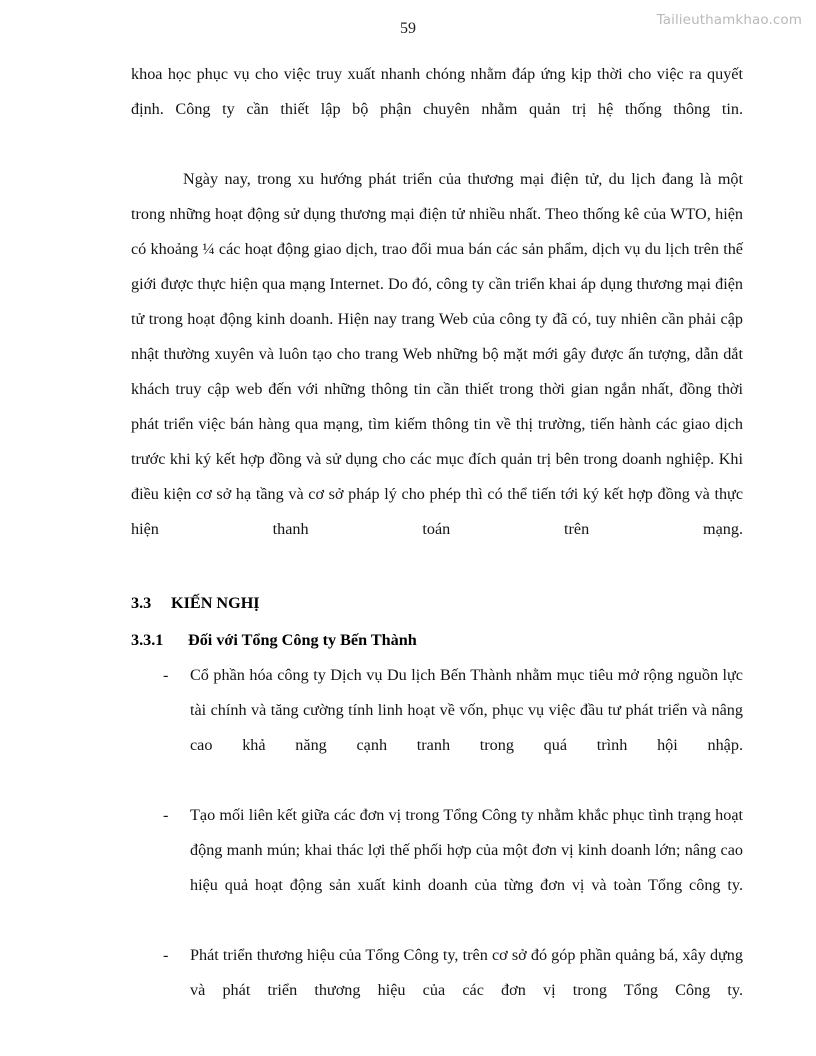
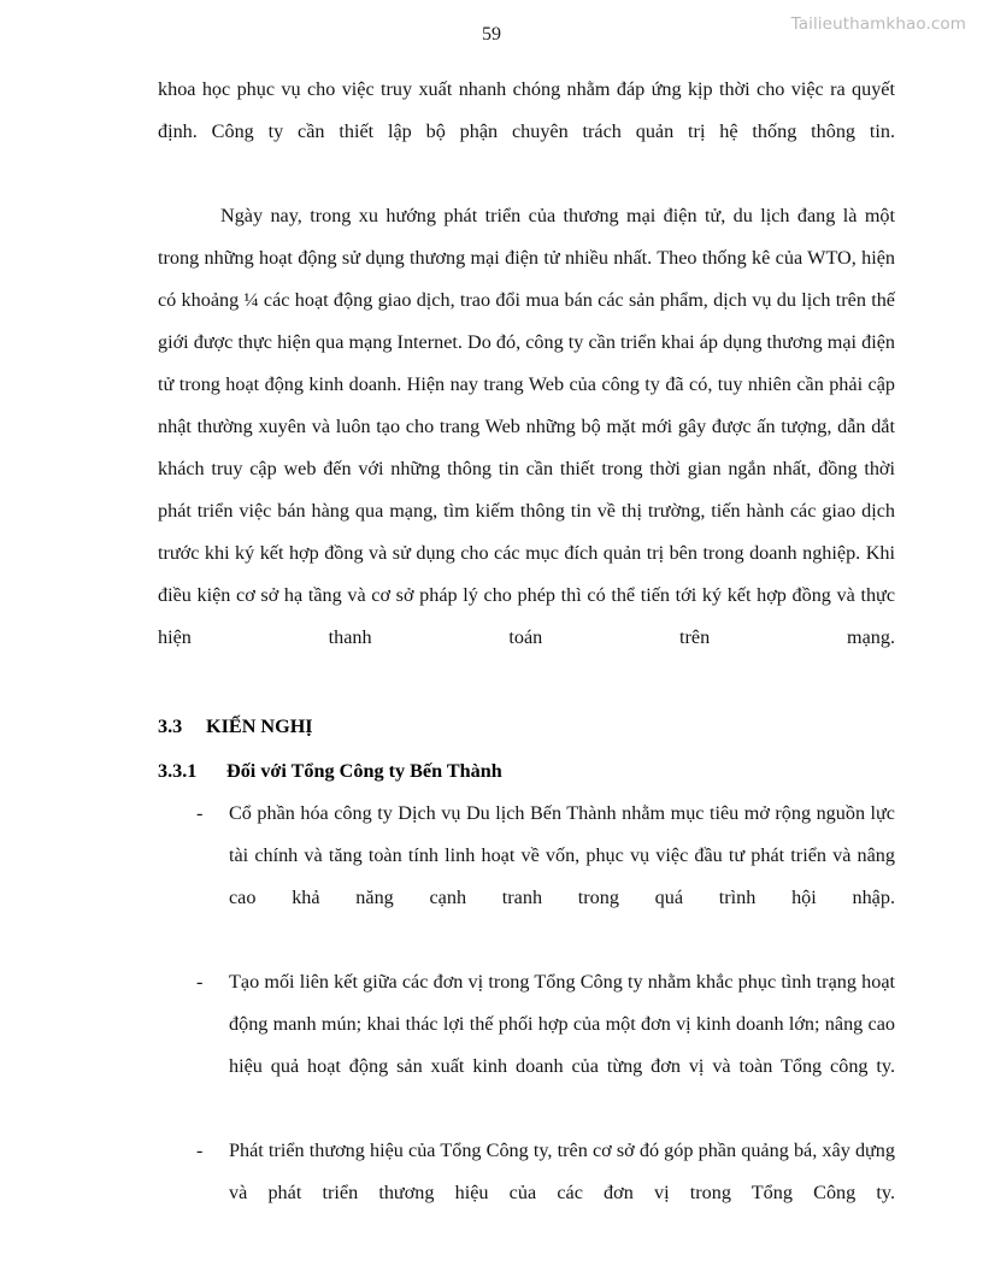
  Tailieuthamkhao.com
  59
- khoa học phục vụ cho việc truy xuất nhanh chóng nhằm đáp ứng kịp thời cho việc ra quyết định. Công ty cần thiết lập bộ phận chuyên nhằm quản trị hệ thống thông tin.
+ khoa học phục vụ cho việc truy xuất nhanh chóng nhằm đáp ứng kịp thời cho việc ra quyết định. Công ty cần thiết lập bộ phận chuyên trách quản trị hệ thống thông tin.
  Ngày nay, trong xu hướng phát triển của thương mại điện tử, du lịch đang là một trong những hoạt động sử dụng thương mại điện tử nhiều nhất. Theo thống kê của WTO, hiện có khoảng ¼ các hoạt động giao dịch, trao đổi mua bán các sản phẩm, dịch vụ du lịch trên thế giới được thực hiện qua mạng Internet. Do đó, công ty cần triển khai áp dụng thương mại điện tử trong hoạt động kinh doanh. Hiện nay trang Web của công ty đã có, tuy nhiên cần phải cập nhật thường xuyên và luôn tạo cho trang Web những bộ mặt mới gây được ấn tượng, dẫn dắt khách truy cập web đến với những thông tin cần thiết trong thời gian ngắn nhất, đồng thời phát triển việc bán hàng qua mạng, tìm kiếm thông tin về thị trường, tiến hành các giao dịch trước khi ký kết hợp đồng và sử dụng cho các mục đích quản trị bên trong doanh nghiệp. Khi điều kiện cơ sở hạ tầng và cơ sở pháp lý cho phép thì có thể tiến tới ký kết hợp đồng và thực hiện thanh toán trên mạng.
  3.3
  KIẾN NGHỊ
  3.3.1
  Đối với Tổng Công ty Bến Thành
  -
- Cổ phần hóa công ty Dịch vụ Du lịch Bến Thành nhằm mục tiêu mở rộng nguồn lực tài chính và tăng cường tính linh hoạt về vốn, phục vụ việc đầu tư phát triển và nâng cao khả năng cạnh tranh trong quá trình hội nhập.
+ Cổ phần hóa công ty Dịch vụ Du lịch Bến Thành nhằm mục tiêu mở rộng nguồn lực tài chính và tăng toàn tính linh hoạt về vốn, phục vụ việc đầu tư phát triển và nâng cao khả năng cạnh tranh trong quá trình hội nhập.
  -
  Tạo mối liên kết giữa các đơn vị trong Tổng Công ty nhằm khắc phục tình trạng hoạt động manh mún; khai thác lợi thế phối hợp của một đơn vị kinh doanh lớn; nâng cao hiệu quả hoạt động sản xuất kinh doanh của từng đơn vị và toàn Tổng công ty.
  -
  Phát triển thương hiệu của Tổng Công ty, trên cơ sở đó góp phần quảng bá, xây dựng và phát triển thương hiệu của các đơn vị trong Tổng Công ty.
